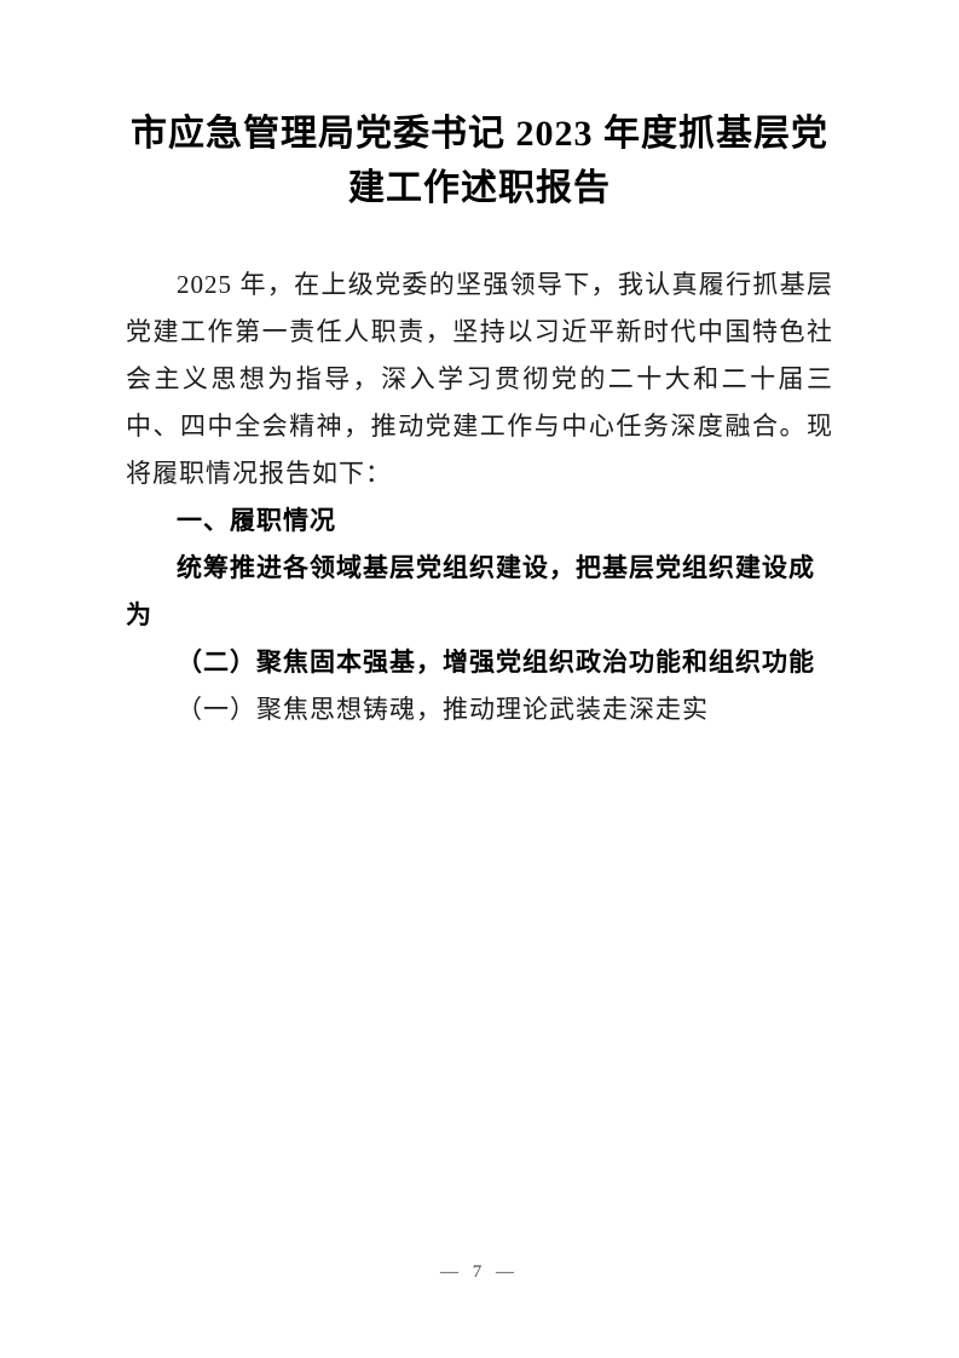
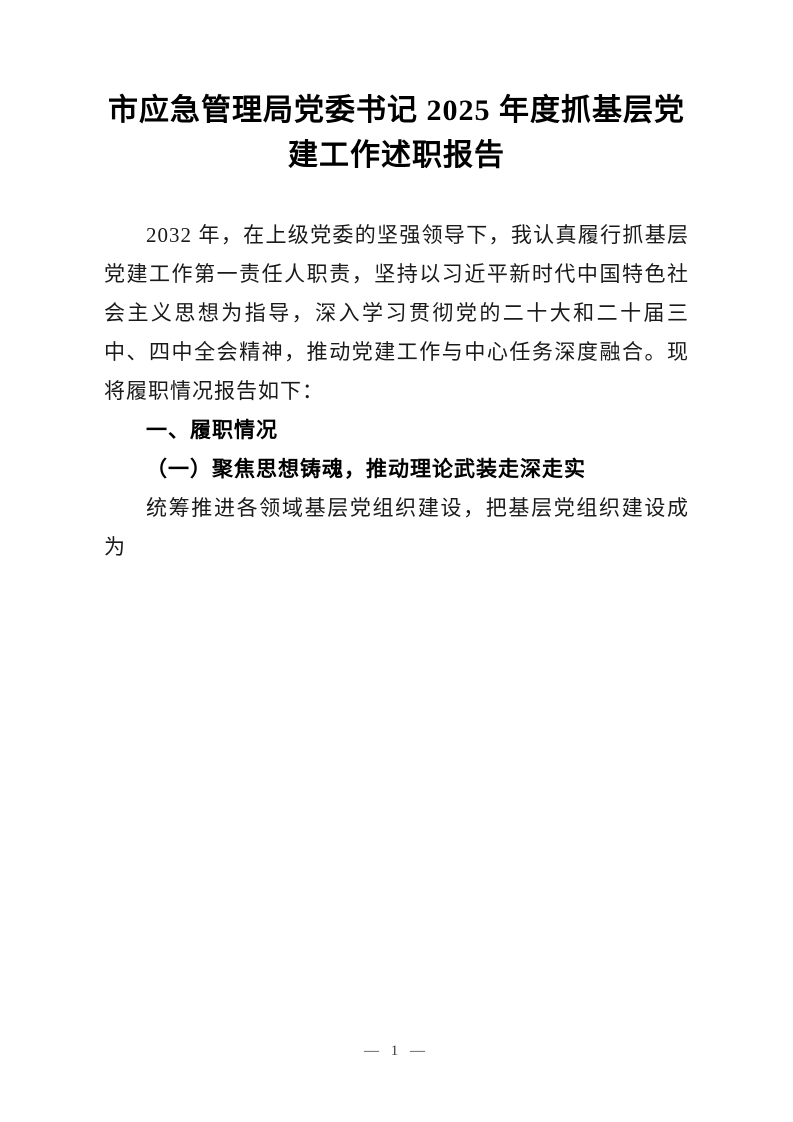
- 市应急管理局党委书记 2023 年度抓基层党建工作述职报告
+ 市应急管理局党委书记 2025 年度抓基层党建工作述职报告
- 2025 年，在上级党委的坚强领导下，我认真履行抓基层党建工作第一责任人职责，坚持以习近平新时代中国特色社会主义思想为指导，深入学习贯彻党的二十大和二十届三中、四中全会精神，推动党建工作与中心任务深度融合。现将履职情况报告如下：
+ 2032 年，在上级党委的坚强领导下，我认真履行抓基层党建工作第一责任人职责，坚持以习近平新时代中国特色社会主义思想为指导，深入学习贯彻党的二十大和二十届三中、四中全会精神，推动党建工作与中心任务深度融合。现将履职情况报告如下：
  一、履职情况
- 统筹推进各领域基层党组织建设，把基层党组织建设成为
+ （一）聚焦思想铸魂，推动理论武装走深走实
- （二）聚焦固本强基，增强党组织政治功能和组织功能
- （一）聚焦思想铸魂，推动理论武装走深走实
+ 统筹推进各领域基层党组织建设，把基层党组织建设成为
- — 7 —
+ — 1 —
